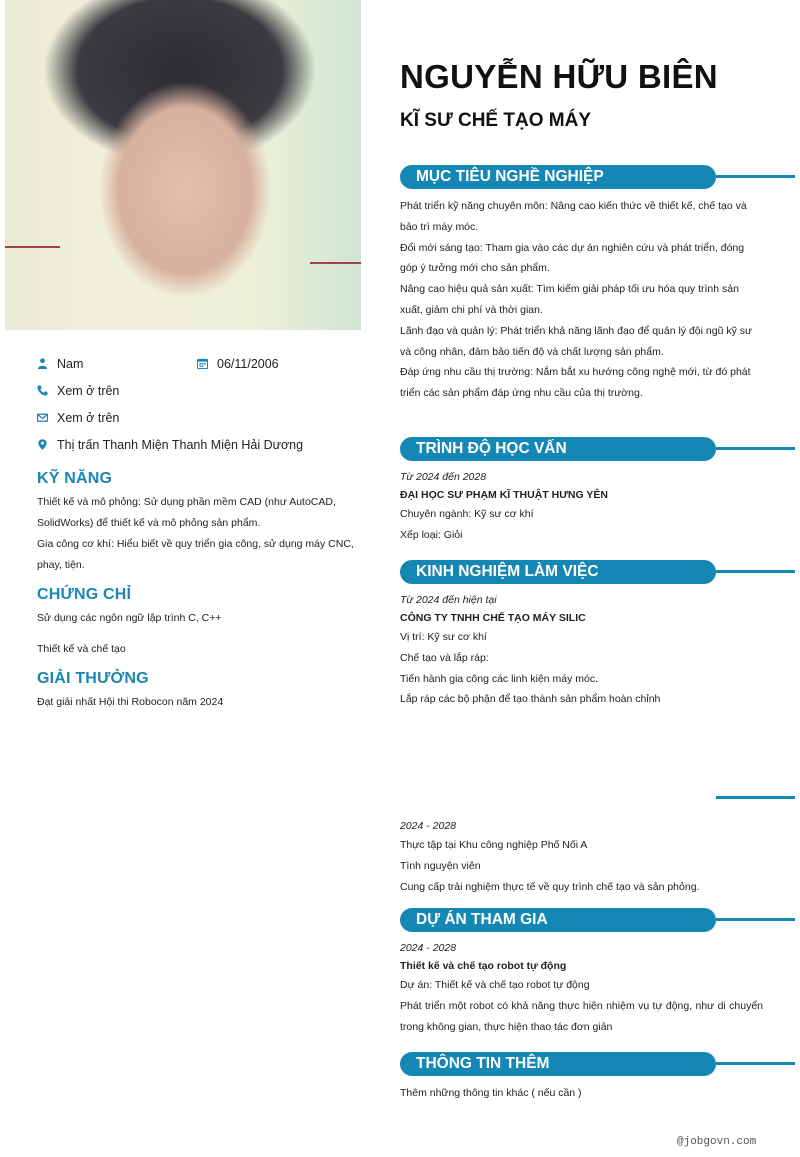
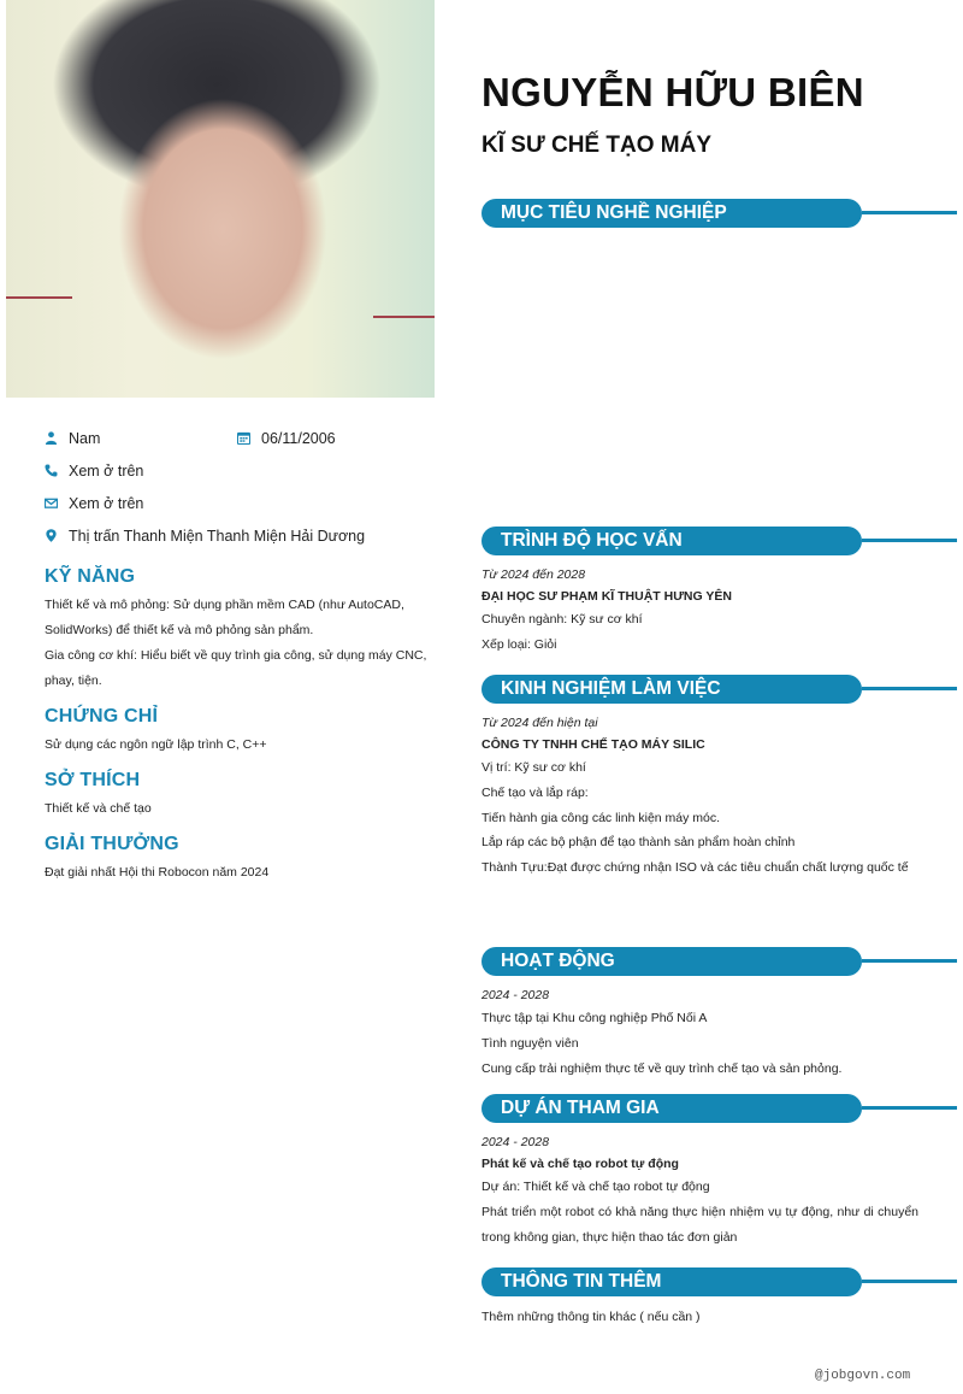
  Nam
  06/11/2006
  Xem ở trên
  Xem ở trên
  Thị trấn Thanh Miện Thanh Miện Hải Dương
  KỸ NĂNG
  Thiết kế và mô phỏng: Sử dụng phần mềm CAD (như AutoCAD, SolidWorks) để thiết kế và mô phỏng sản phẩm.
- Gia công cơ khí: Hiểu biết về quy triển gia công, sử dụng máy CNC, phay, tiện.
+ Gia công cơ khí: Hiểu biết về quy trình gia công, sử dụng máy CNC, phay, tiện.
  CHỨNG CHỈ
  Sử dụng các ngôn ngữ lập trình C, C++
+ SỞ THÍCH
  Thiết kế và chế tạo
  GIẢI THƯỞNG
  Đạt giải nhất Hội thi Robocon năm 2024
  NGUYỄN HỮU BIÊN
  KĨ SƯ CHẾ TẠO MÁY
  MỤC TIÊU NGHỀ NGHIỆP
- Phát triển kỹ năng chuyên môn: Nâng cao kiến thức về thiết kế, chế tạo và bảo trì máy móc.
- Đổi mới sáng tạo: Tham gia vào các dự án nghiên cứu và phát triển, đóng góp ý tưởng mới cho sản phẩm.
- Nâng cao hiệu quả sản xuất: Tìm kiếm giải pháp tối ưu hóa quy trình sản xuất, giảm chi phí và thời gian.
- Lãnh đạo và quản lý: Phát triển khả năng lãnh đạo để quản lý đội ngũ kỹ sư và công nhân, đảm bảo tiến độ và chất lượng sản phẩm.
- Đáp ứng nhu cầu thị trường: Nắm bắt xu hướng công nghệ mới, từ đó phát triển các sản phẩm đáp ứng nhu cầu của thị trường.
  TRÌNH ĐỘ HỌC VẤN
  Từ 2024 đến 2028
  ĐẠI HỌC SƯ PHẠM KĨ THUẬT HƯNG YÊN
  Chuyên ngành: Kỹ sư cơ khí
  Xếp loại: Giỏi
  KINH NGHIỆM LÀM VIỆC
  Từ 2024 đến hiện tại
  CÔNG TY TNHH CHẾ TẠO MÁY SILIC
  Vị trí: Kỹ sư cơ khí
  Chế tạo và lắp ráp:
  Tiến hành gia công các linh kiện máy móc.
  Lắp ráp các bộ phận để tạo thành sản phẩm hoàn chỉnh
+ Thành Tựu:Đạt được chứng nhận ISO và các tiêu chuẩn chất lượng quốc tế
+ HOẠT ĐỘNG
  2024 - 2028
  Thực tập tại Khu công nghiệp Phố Nối A
  Tình nguyện viên
  Cung cấp trải nghiệm thực tế về quy trình chế tạo và sản phỏng.
  DỰ ÁN THAM GIA
  2024 - 2028
- Thiết kế và chế tạo robot tự động
+ Phát kế và chế tạo robot tự động
  Dự án: Thiết kế và chế tạo robot tự động
  Phát triển một robot có khả năng thực hiện nhiệm vụ tự động, như di chuyển trong không gian, thực hiện thao tác đơn giản
  THÔNG TIN THÊM
  Thêm những thông tin khác ( nếu cần )
  @jobgovn.com
